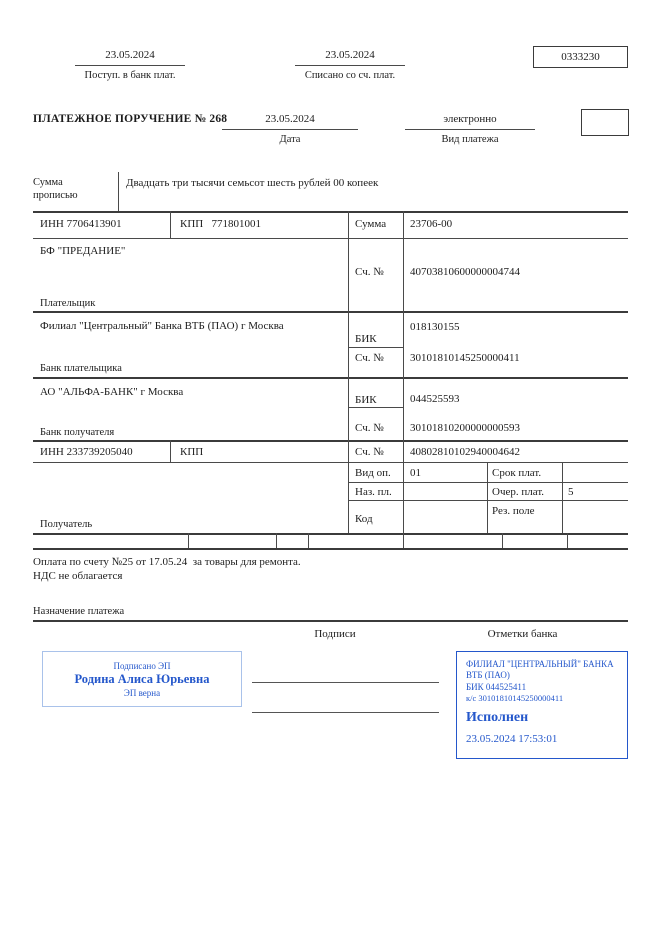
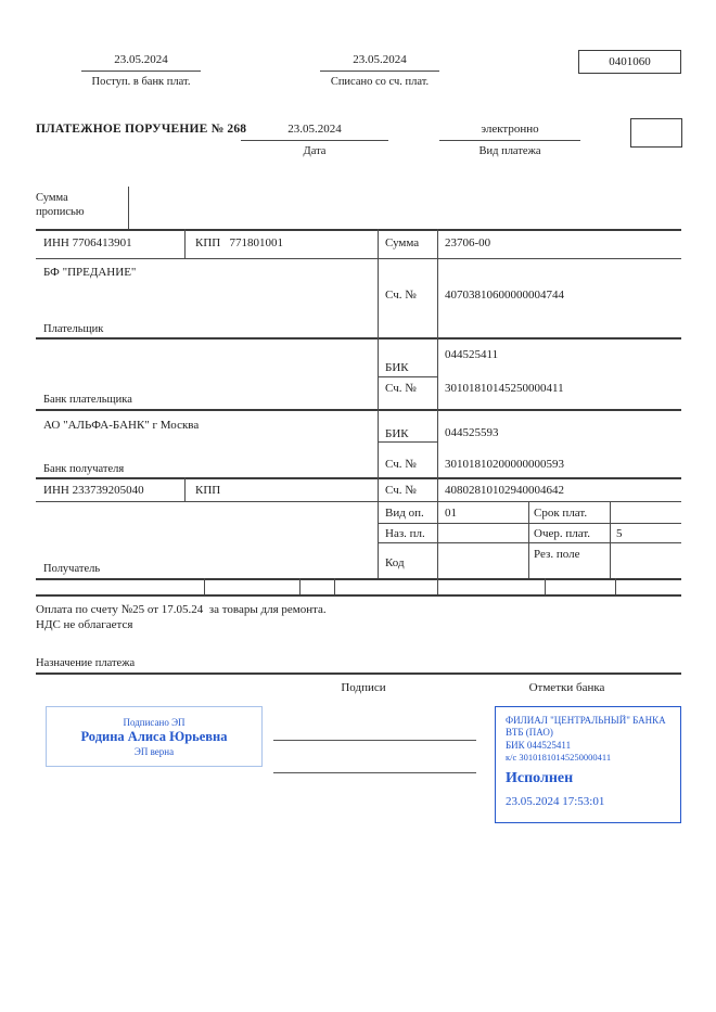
  23.05.2024
  Поступ. в банк плат.
  23.05.2024
  Списано со сч. плат.
- 0333230
+ 0401060
  ПЛАТЕЖНОЕ ПОРУЧЕНИЕ № 268
  23.05.2024
  Дата
  электронно
  Вид платежа
  Сумма прописью
- Двадцать три тысячи семьсот шесть рублей 00 копеек
  ИНН 7706413901
  КПП 771801001
  Сумма
  23706-00
  БФ "ПРЕДАНИЕ"
  Плательщик
  Сч. №
  40703810600000004744
- Филиал "Центральный" Банка ВТБ (ПАО) г Москва
  Банк плательщика
  БИК
- 018130155
+ 044525411
  Сч. №
  30101810145250000411
  АО "АЛЬФА-БАНК" г Москва
  Банк получателя
  БИК
  044525593
  Сч. №
  30101810200000000593
  ИНН 233739205040
  КПП
  Сч. №
  40802810102940004642
  Получатель
  Вид оп.
  01
  Срок плат.
  Наз. пл.
  Очер. плат.
  5
  Код
  Рез. поле
  Оплата по счету №25 от 17.05.24 за товары для ремонта.
  НДС не облагается
  Назначение платежа
  Подписи
  Отметки банка
  Подписано ЭП
  Родина Алиса Юрьевна
  ЭП верна
  ФИЛИАЛ "ЦЕНТРАЛЬНЫЙ" БАНКА ВТБ (ПАО)
  БИК 044525411
  к/с 30101810145250000411
  Исполнен
  23.05.2024 17:53:01
